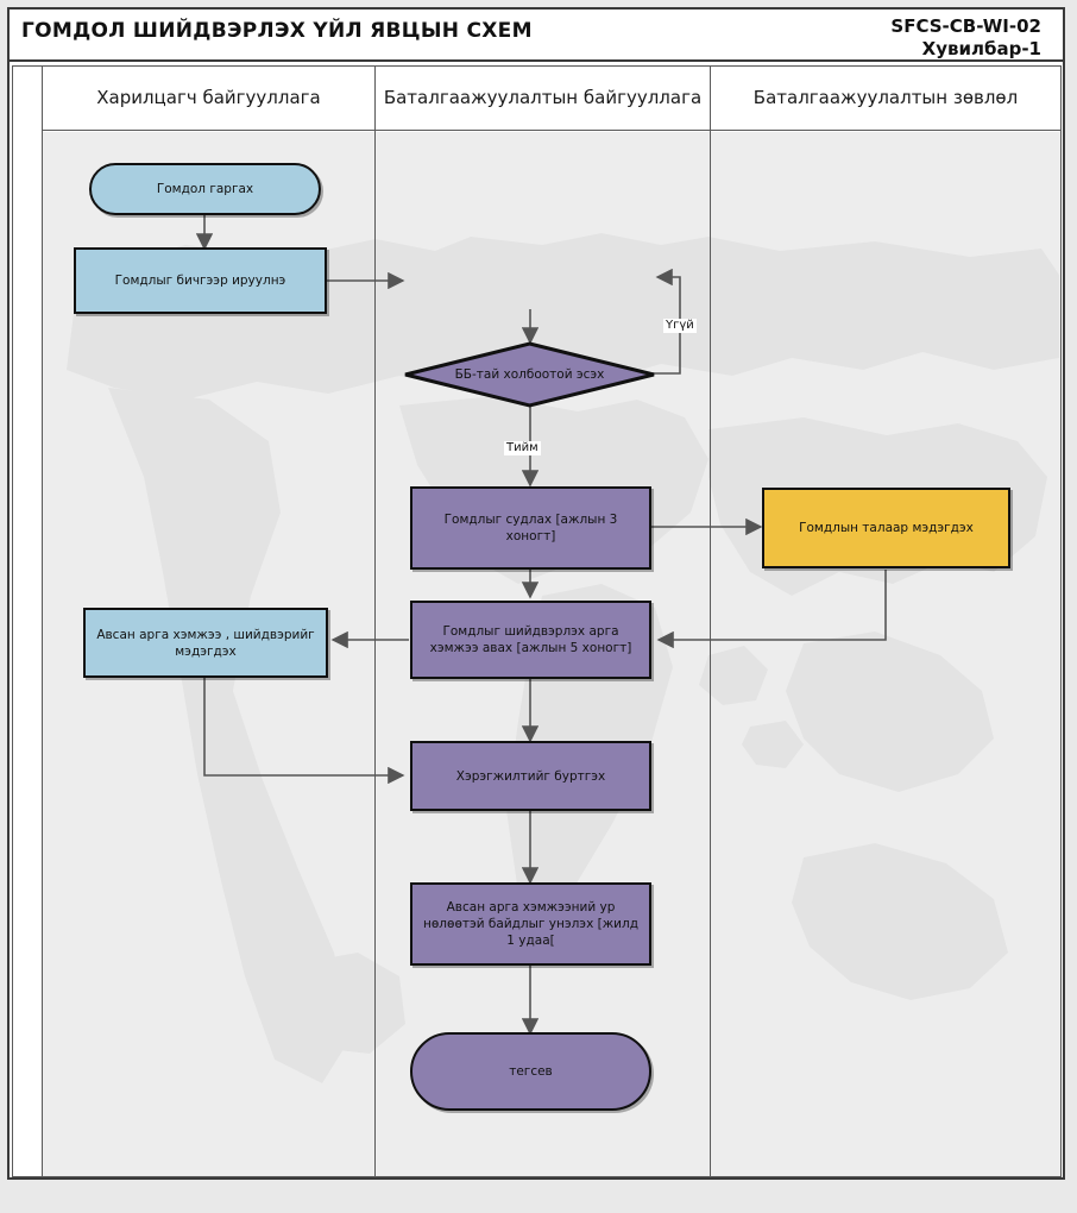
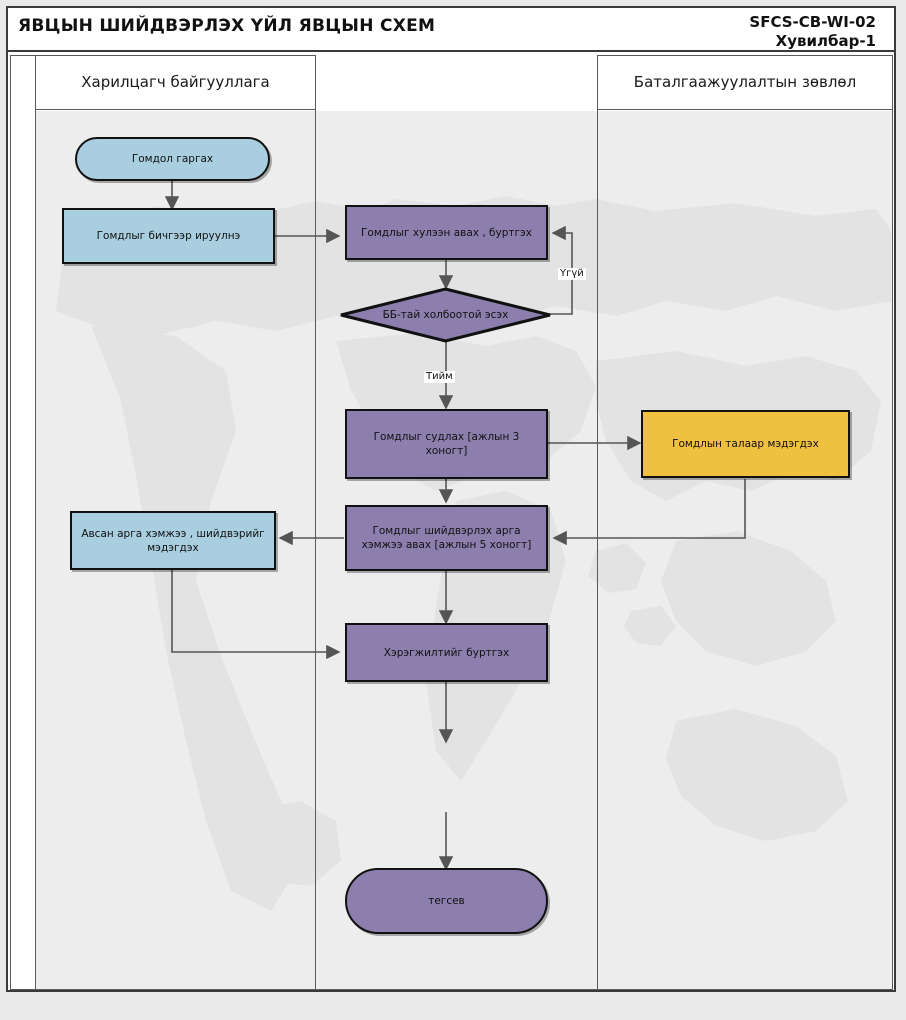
- ГОМДОЛ ШИЙДВЭРЛЭХ ҮЙЛ ЯВЦЫН СХЕМ
+ ЯВЦЫН ШИЙДВЭРЛЭХ ҮЙЛ ЯВЦЫН СХЕМ
  SFCS-CB-WI-02
  Хувилбар-1
  Харилцагч байгууллага
- Баталгаажуулалтын байгууллага
  Баталгаажуулалтын зөвлөл
  Гомдол гаргах
  Гомдлыг бичгээр ируулнэ
+ Гомдлыг хулээн авах , буртгэх
  ББ-тай холбоотой эсэх
  Гомдлыг судлах [ажлын 3 хоногт]
  Гомдлын талаар мэдэгдэх
  Гомдлыг шийдвэрлэх арга хэмжээ авах [ажлын 5 хоногт]
  Авсан арга хэмжээ , шийдвэрийг мэдэгдэх
  Хэрэгжилтийг буртгэх
- Авсан арга хэмжээний ур нөлөөтэй байдлыг унэлэх [жилд 1 удаа[
  тегсев
  Үгүй
  Тийм
